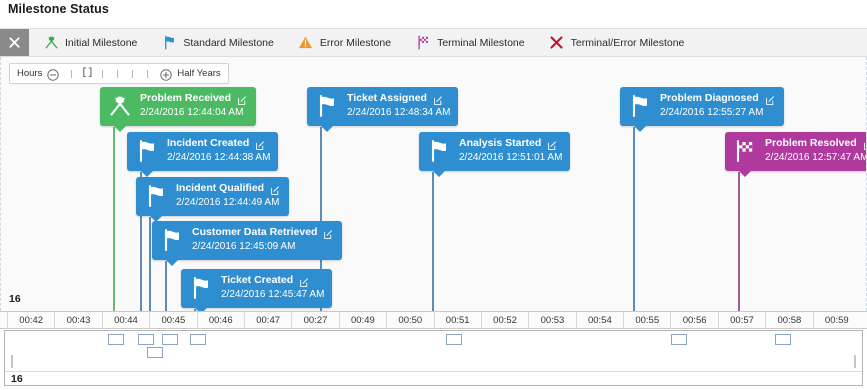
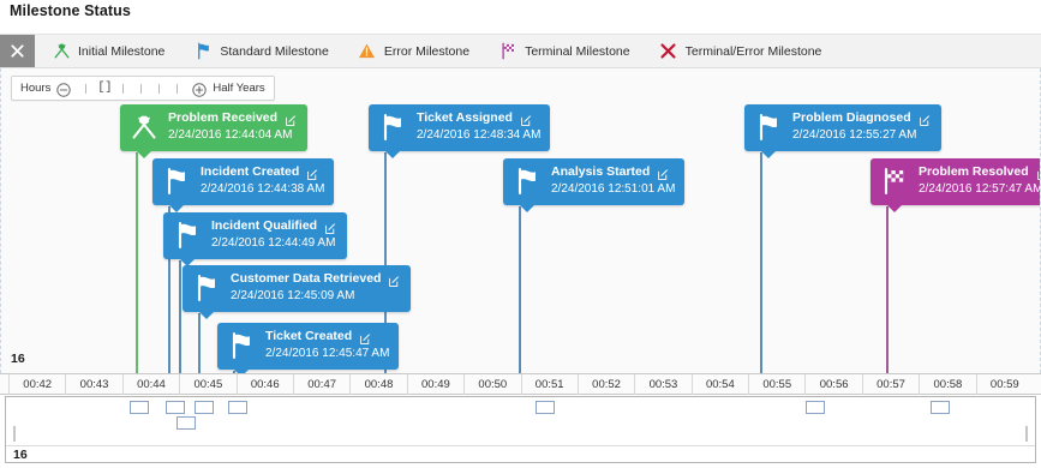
  Milestone Status
  Initial Milestone
  Standard Milestone
  Error Milestone
  Terminal Milestone
  Terminal/Error Milestone
  Hours
  []
  Half Years
  16
  Problem Received
  2/24/2016 12:44:04 AM
  Incident Created
  2/24/2016 12:44:38 AM
  Incident Qualified
  2/24/2016 12:44:49 AM
  Customer Data Retrieved
  2/24/2016 12:45:09 AM
  Ticket Created
  2/24/2016 12:45:47 AM
  Ticket Assigned
  2/24/2016 12:48:34 AM
  Analysis Started
  2/24/2016 12:51:01 AM
  Problem Diagnosed
  2/24/2016 12:55:27 AM
  Problem Resolved
  2/24/2016 12:57:47 AM
  00:42
  00:43
  00:44
  00:45
  00:46
  00:47
- 00:27
+ 00:48
  00:49
  00:50
  00:51
  00:52
  00:53
  00:54
  00:55
  00:56
  00:57
  00:58
  00:59
  16
